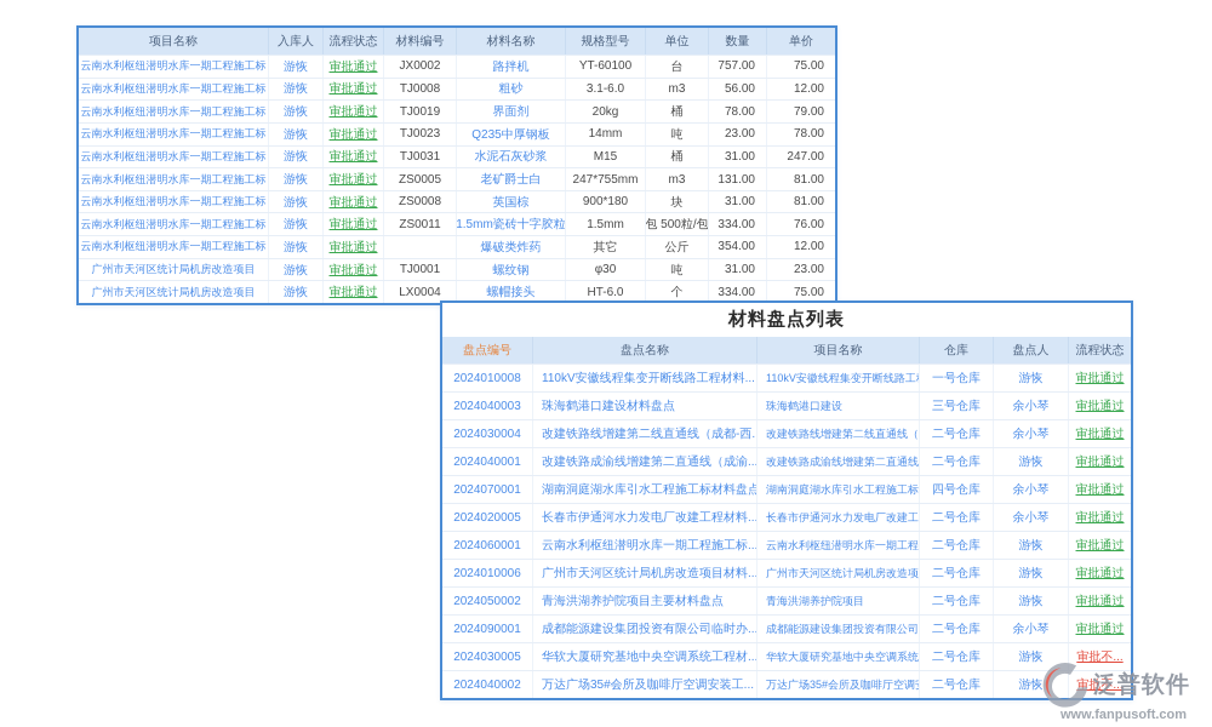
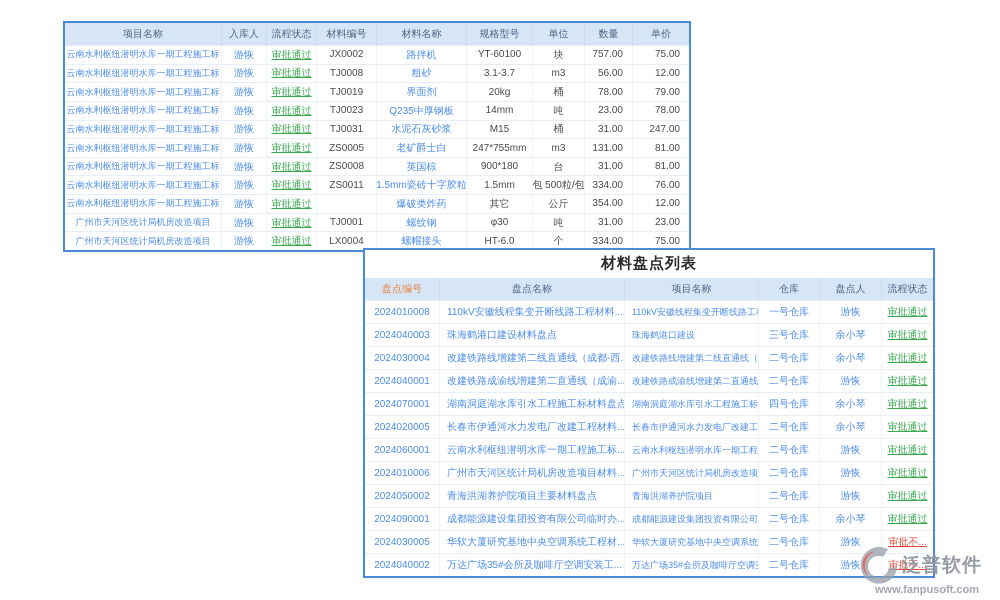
  项目名称
  入库人
  流程状态
  材料编号
  材料名称
  规格型号
  单位
  数量
  单价
  云南水利枢纽潜明水库一期工程施工标
  游恢
  审批通过
  JX0002
  路拌机
  YT-60100
- 台
+ 块
  757.00
  75.00
  云南水利枢纽潜明水库一期工程施工标
  游恢
  审批通过
  TJ0008
  粗砂
- 3.1-6.0
+ 3.1-3.7
  m3
  56.00
  12.00
  云南水利枢纽潜明水库一期工程施工标
  游恢
  审批通过
  TJ0019
  界面剂
  20kg
  桶
  78.00
  79.00
  云南水利枢纽潜明水库一期工程施工标
  游恢
  审批通过
  TJ0023
  Q235中厚钢板
  14mm
  吨
  23.00
  78.00
  云南水利枢纽潜明水库一期工程施工标
  游恢
  审批通过
  TJ0031
  水泥石灰砂浆
  M15
  桶
  31.00
  247.00
  云南水利枢纽潜明水库一期工程施工标
  游恢
  审批通过
  ZS0005
  老矿爵士白
  247*755mm
  m3
  131.00
  81.00
  云南水利枢纽潜明水库一期工程施工标
  游恢
  审批通过
  ZS0008
  英国棕
  900*180
- 块
+ 台
  31.00
  81.00
  云南水利枢纽潜明水库一期工程施工标
  游恢
  审批通过
  ZS0011
  1.5mm瓷砖十字胶粒
  1.5mm
  包 500粒/包
  334.00
  76.00
  云南水利枢纽潜明水库一期工程施工标
  游恢
  审批通过
  爆破类炸药
  其它
  公斤
  354.00
  12.00
  广州市天河区统计局机房改造项目
  游恢
  审批通过
  TJ0001
  螺纹钢
  φ30
  吨
  31.00
  23.00
  广州市天河区统计局机房改造项目
  游恢
  审批通过
  LX0004
  螺帽接头
  HT-6.0
  个
  334.00
  75.00
  材料盘点列表
  盘点编号
  盘点名称
  项目名称
  仓库
  盘点人
  流程状态
  2024010008
  110kV安徽线程集变开断线路工程材料...
  110kV安徽线程集变开断线路工
  一号仓库
  游恢
  审批通过
  2024040003
  珠海鹤港口建设材料盘点
  珠海鹤港口建设
  三号仓库
  余小琴
  审批通过
  2024030004
  改建铁路线增建第二线直通线（成都-西..
  改建铁路线增建第二线直通线（
  二号仓库
  余小琴
  审批通过
  2024040001
  改建铁路成渝线增建第二直通线（成渝...
  改建铁路成渝线增建第二直通线
  二号仓库
  游恢
  审批通过
  2024070001
  湖南洞庭湖水库引水工程施工标材料盘点
  湖南洞庭湖水库引水工程施工标
  四号仓库
  余小琴
  审批通过
  2024020005
  长春市伊通河水力发电厂改建工程材料...
  长春市伊通河水力发电厂改建工
  二号仓库
  余小琴
  审批通过
  2024060001
  云南水利枢纽潜明水库一期工程施工标...
  云南水利枢纽潜明水库一期工程
  二号仓库
  游恢
  审批通过
  2024010006
  广州市天河区统计局机房改造项目材料...
  广州市天河区统计局机房改造项
  二号仓库
  游恢
  审批通过
  2024050002
  青海洪湖养护院项目主要材料盘点
  青海洪湖养护院项目
  二号仓库
  游恢
  审批通过
  2024090001
  成都能源建设集团投资有限公司临时办...
  成都能源建设集团投资有限公司
  二号仓库
  余小琴
  审批通过
  2024030005
  华软大厦研究基地中央空调系统工程材...
  华软大厦研究基地中央空调系统
  二号仓库
  游恢
  审批不...
  2024040002
  万达广场35#会所及咖啡厅空调安装工...
  万达广场35#会所及咖啡厅空调
  二号仓库
  游恢
  审批不...
  泛普软件
  www.fanpusoft.com
